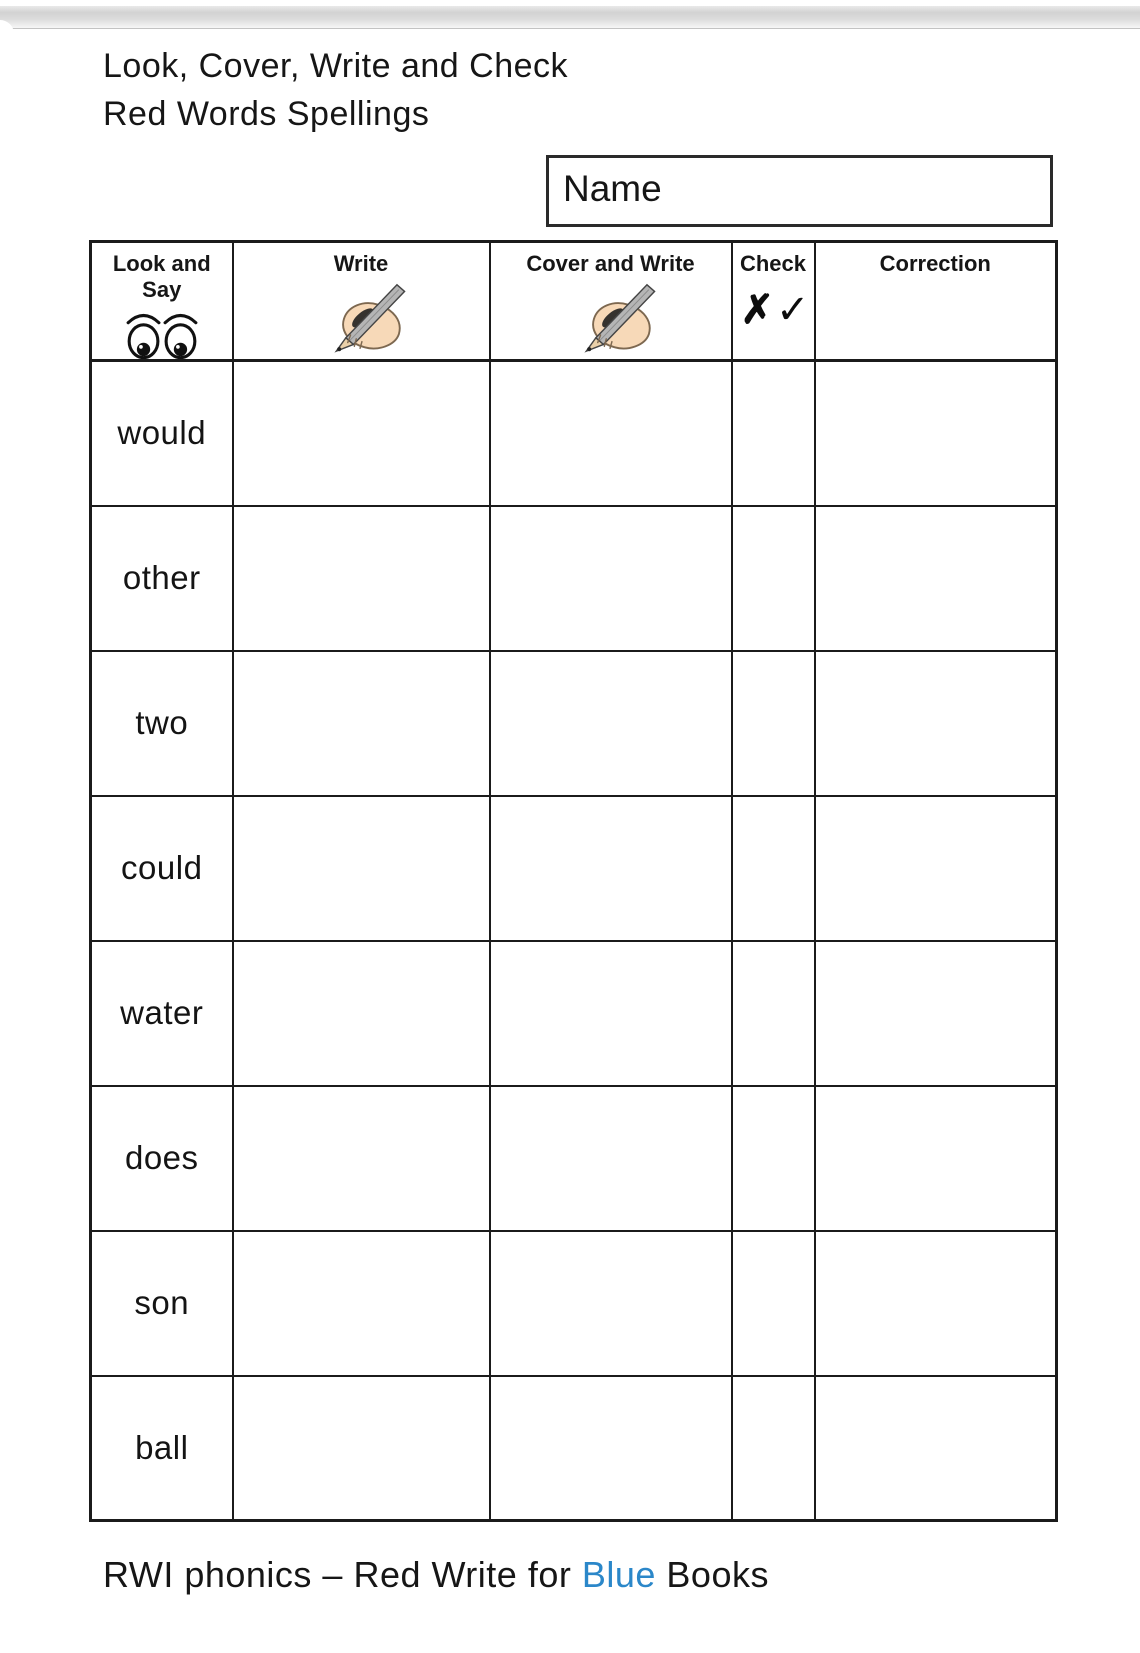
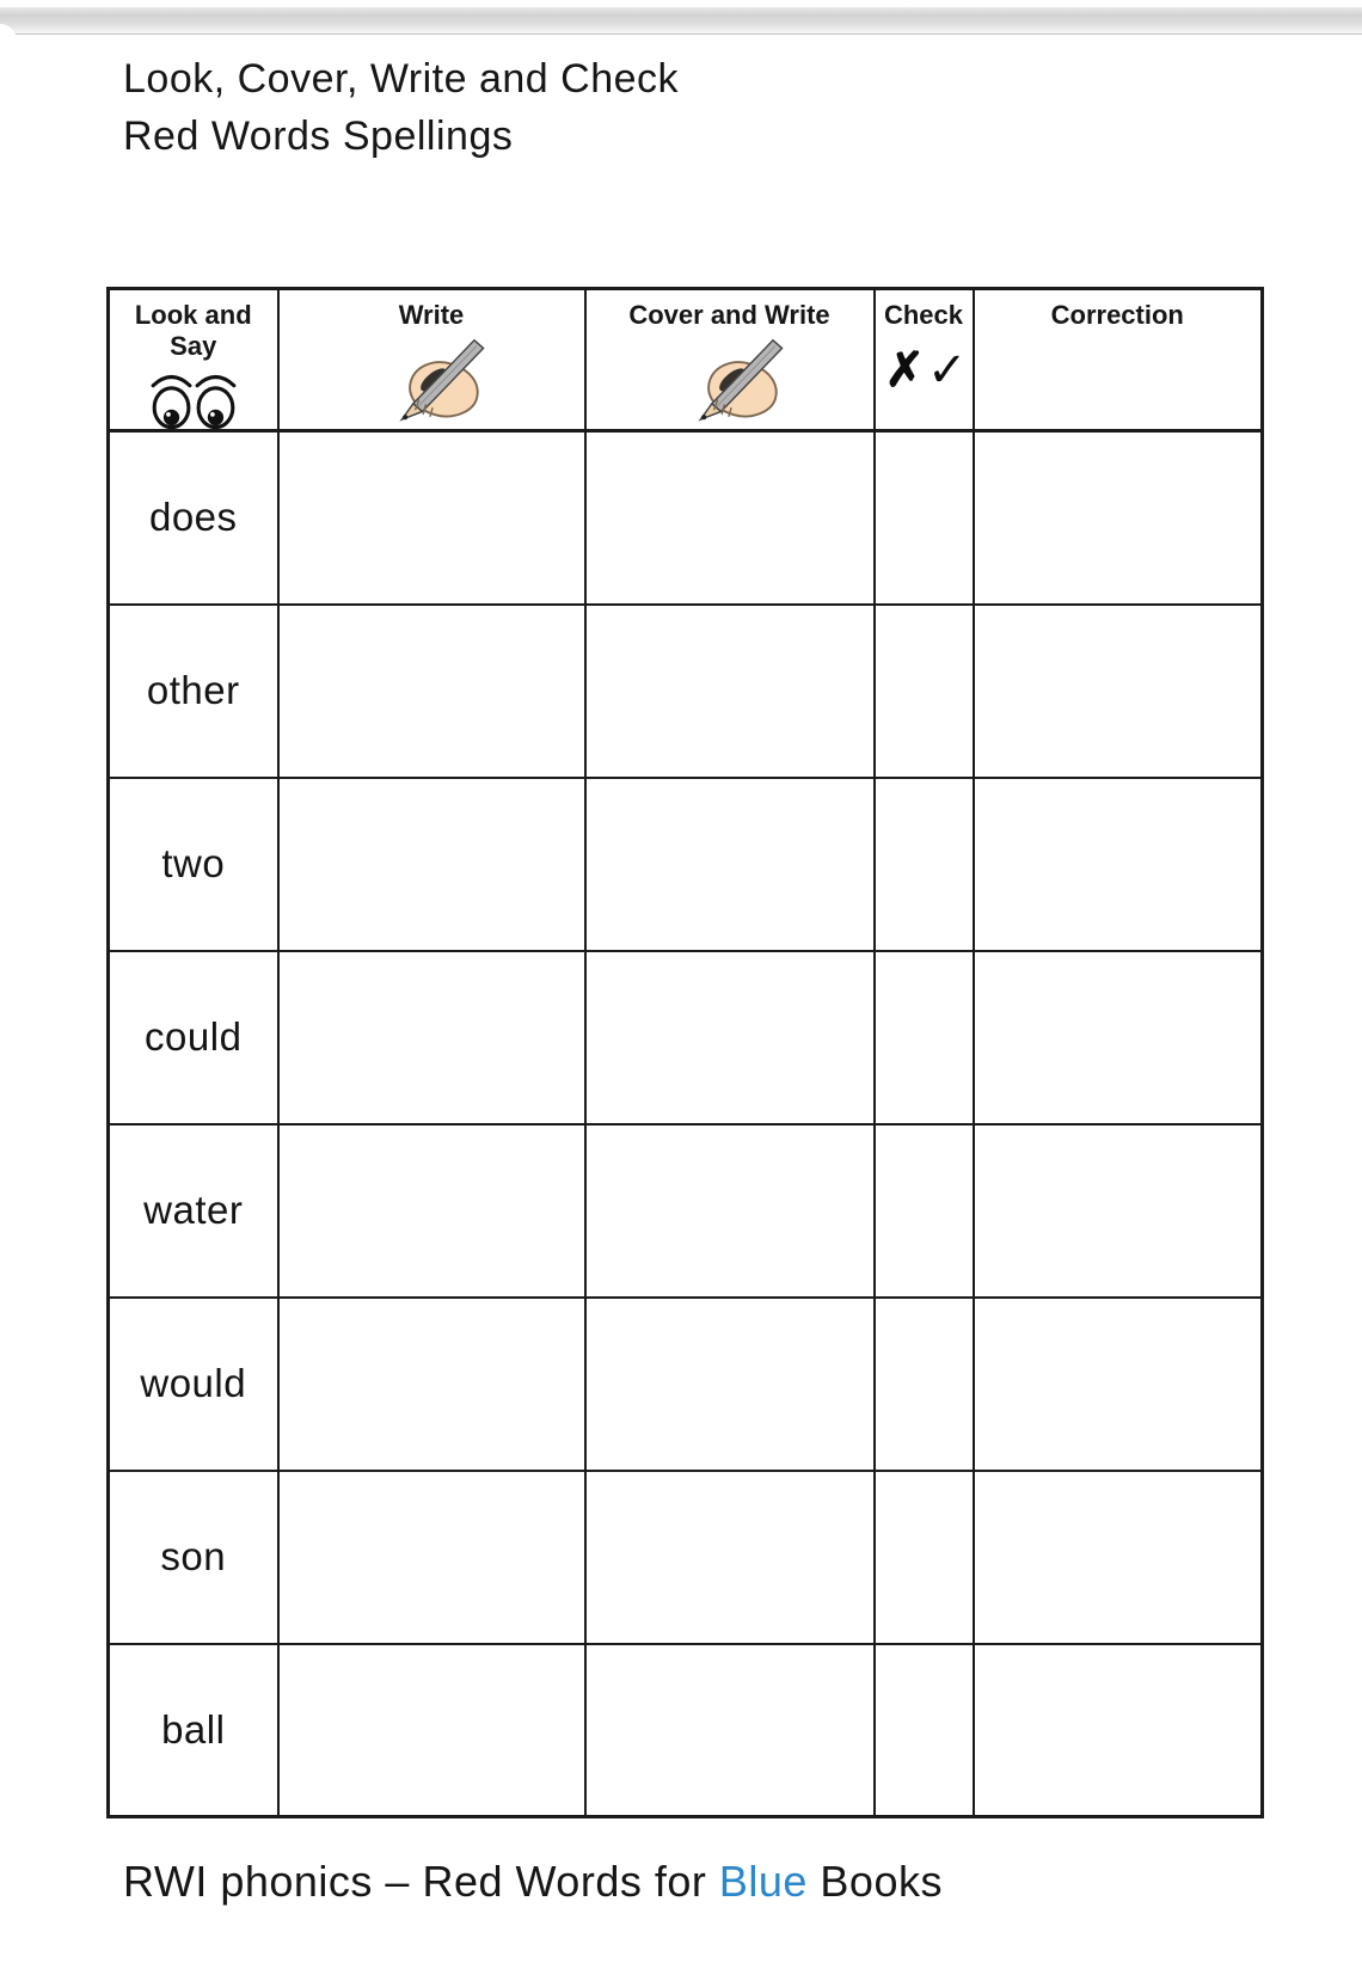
  Look, Cover, Write and Check
  Red Words Spellings
- Name
  Look and Say	Write	Cover and Write	Check ✗✓	Correction
- would
+ does
  other
  two
  could
  water
- does
+ would
  son
  ball
- RWI phonics – Red Write for Blue Books
+ RWI phonics – Red Words for Blue Books
